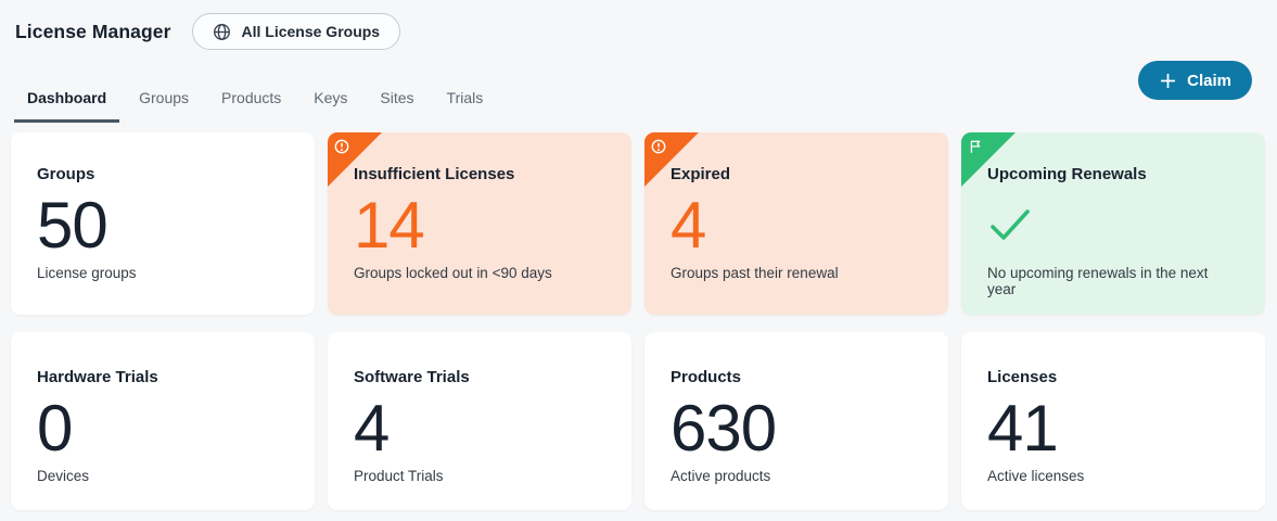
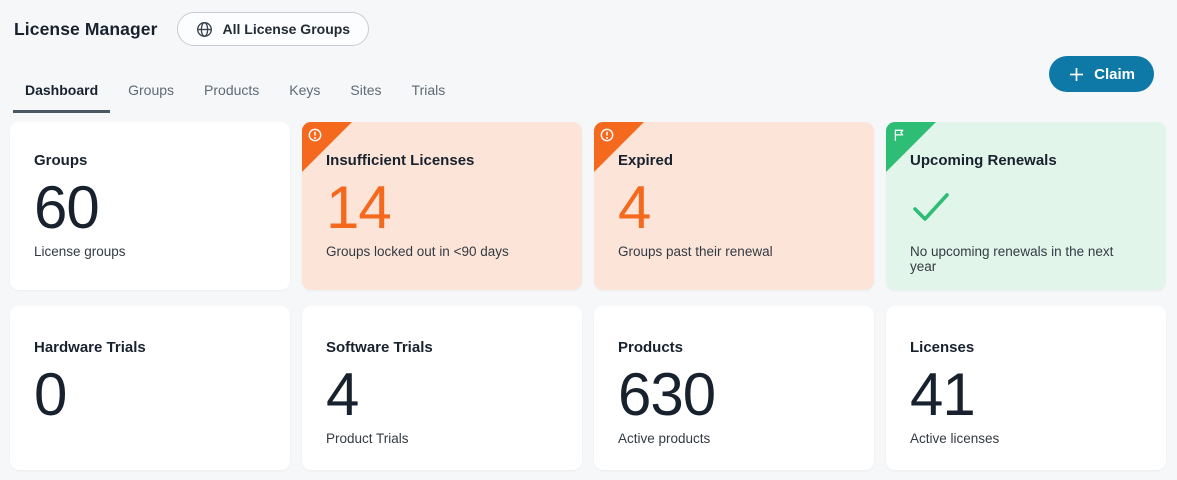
  License Manager
  All License Groups
  Dashboard
  Groups
  Products
  Keys
  Sites
  Trials
  Claim
  Groups
- 50
+ 60
  License groups
  Insufficient Licenses
  14
  Groups locked out in <90 days
  Expired
  4
  Groups past their renewal
  Upcoming Renewals
  No upcoming renewals in the next year
  Hardware Trials
  0
- Devices
  Software Trials
  4
  Product Trials
  Products
  630
  Active products
  Licenses
  41
  Active licenses
